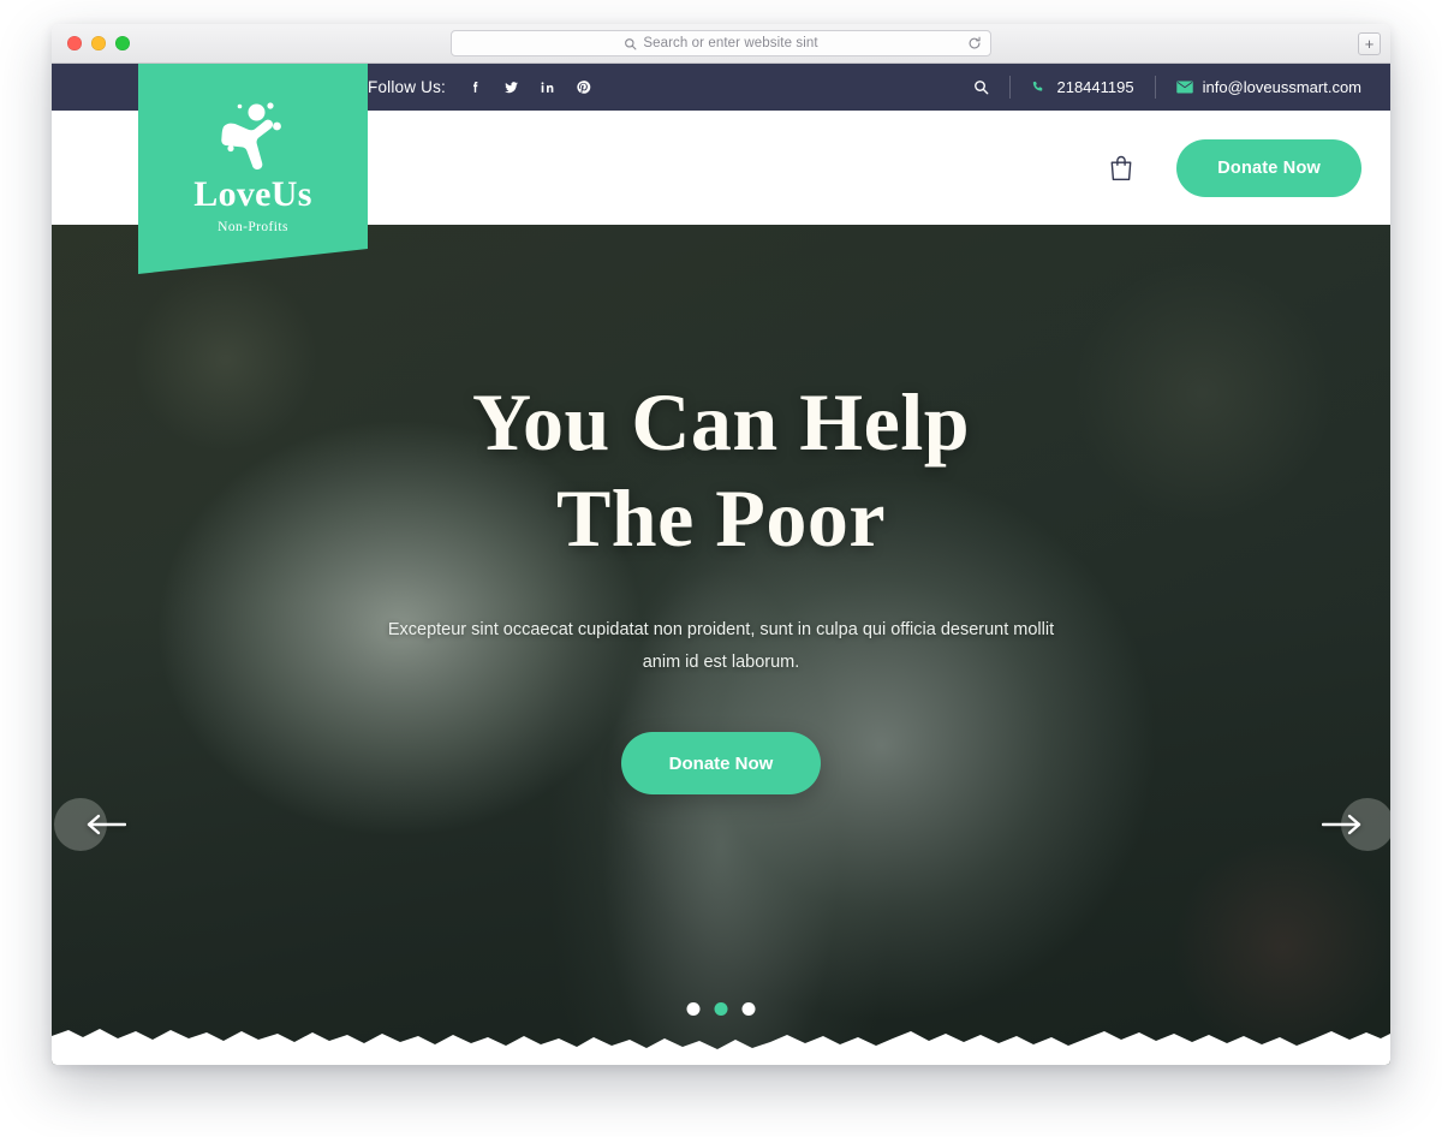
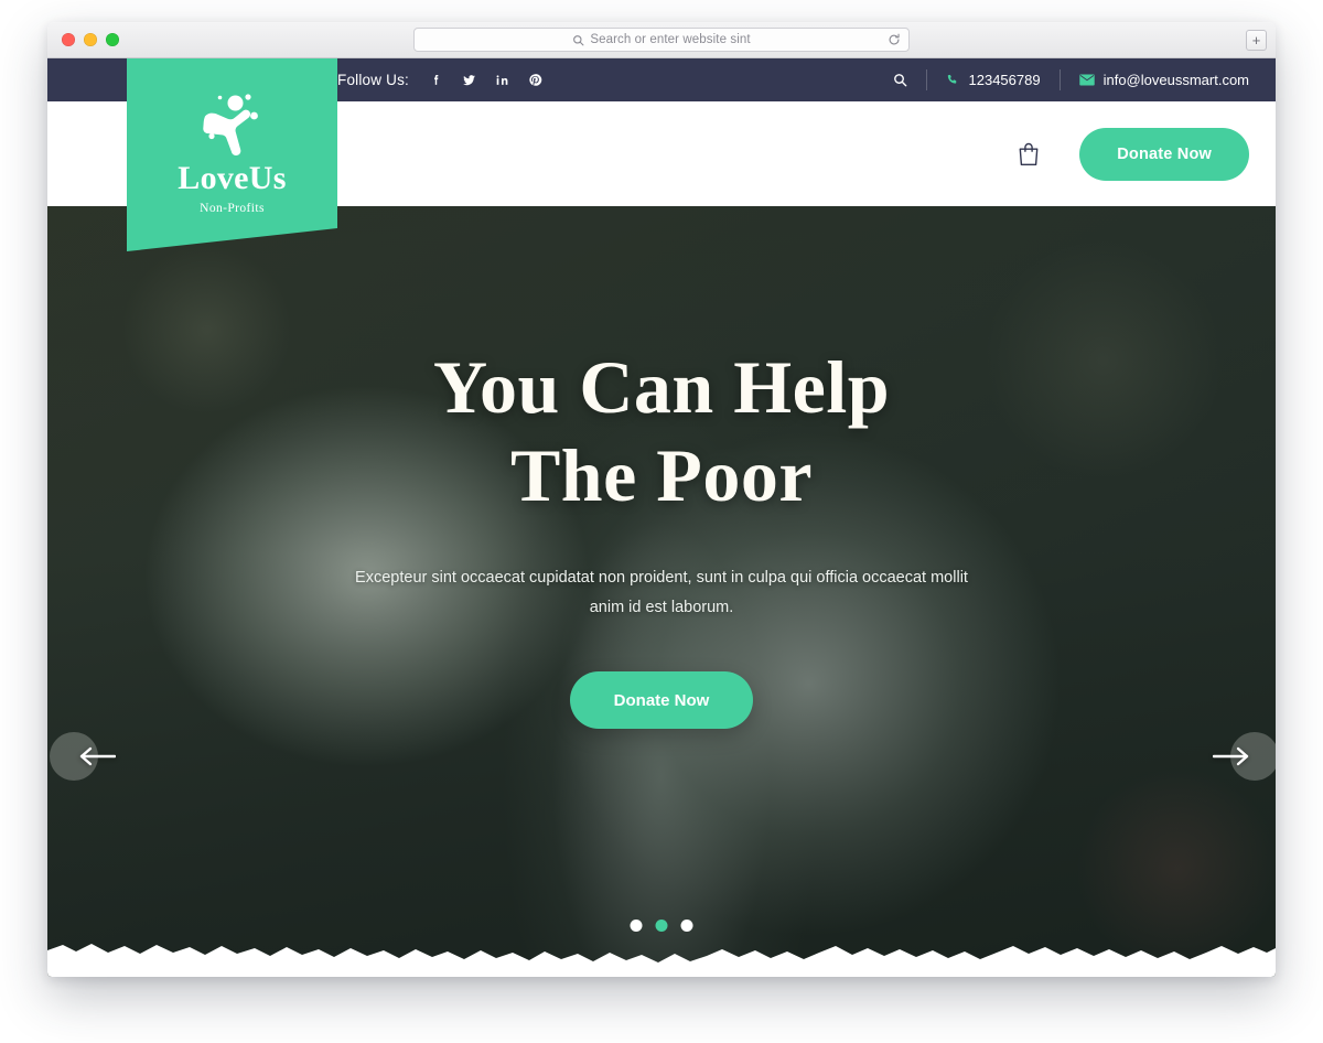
  Search or enter website sint
  +
  Follow Us:
- 218441195
+ 123456789
  info@loveussmart.com
  Donate Now
  LoveUs
  Non-Profits
  You Can Help
  The Poor
- Excepteur sint occaecat cupidatat non proident, sunt in culpa qui officia deserunt mollit anim id est laborum.
+ Excepteur sint occaecat cupidatat non proident, sunt in culpa qui officia occaecat mollit anim id est laborum.
  Donate Now
